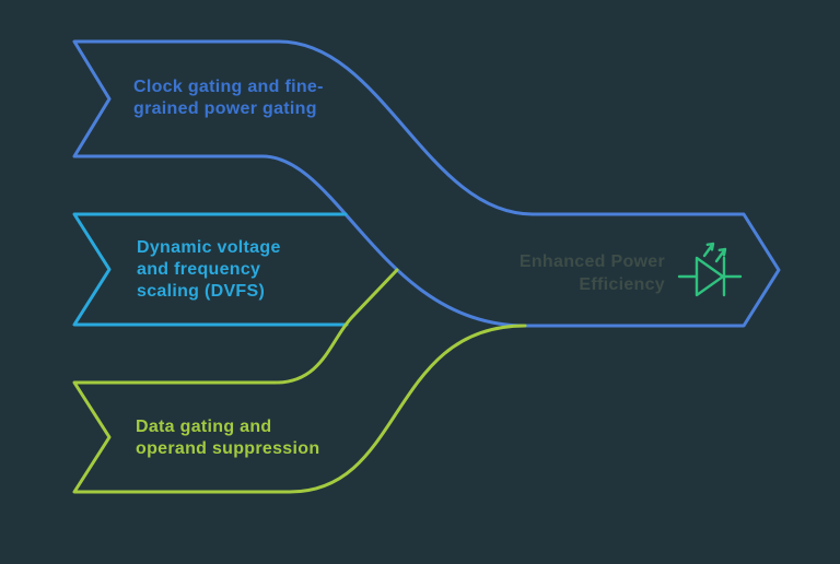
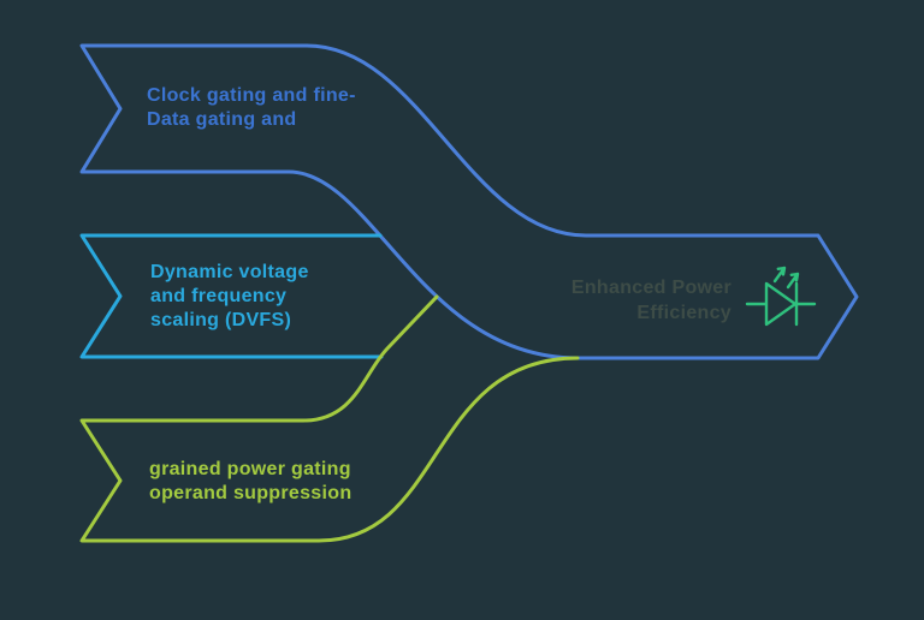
  Clock gating and fine-
- grained power gating
+ Data gating and
  Dynamic voltage
  and frequency
  scaling (DVFS)
- Data gating and
+ grained power gating
  operand suppression
  Enhanced Power
  Efficiency
